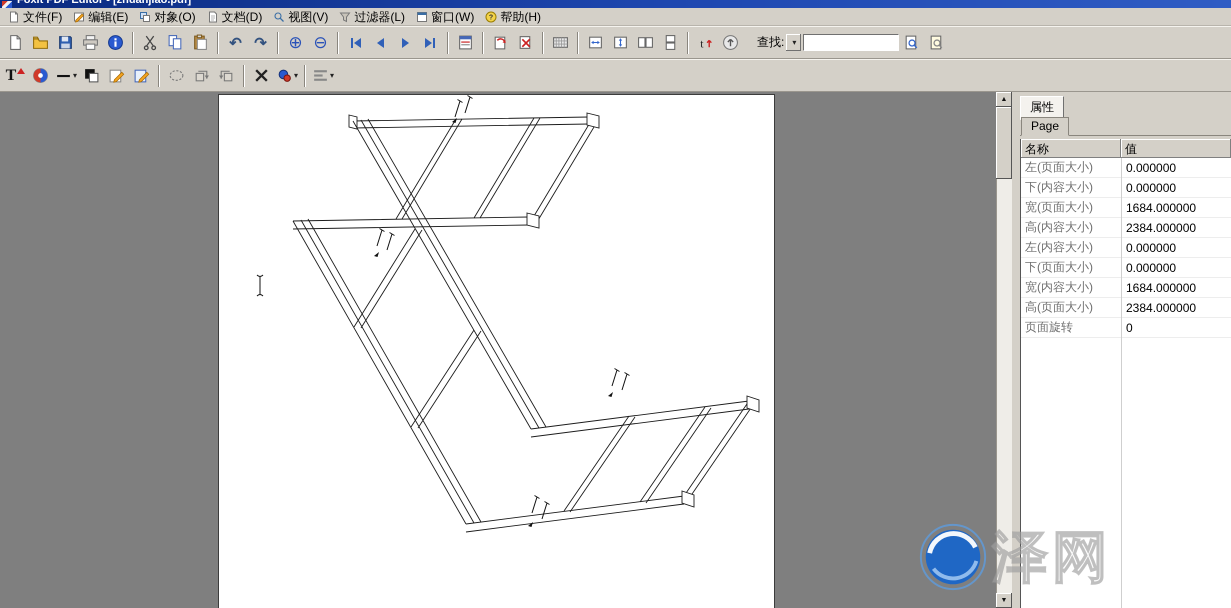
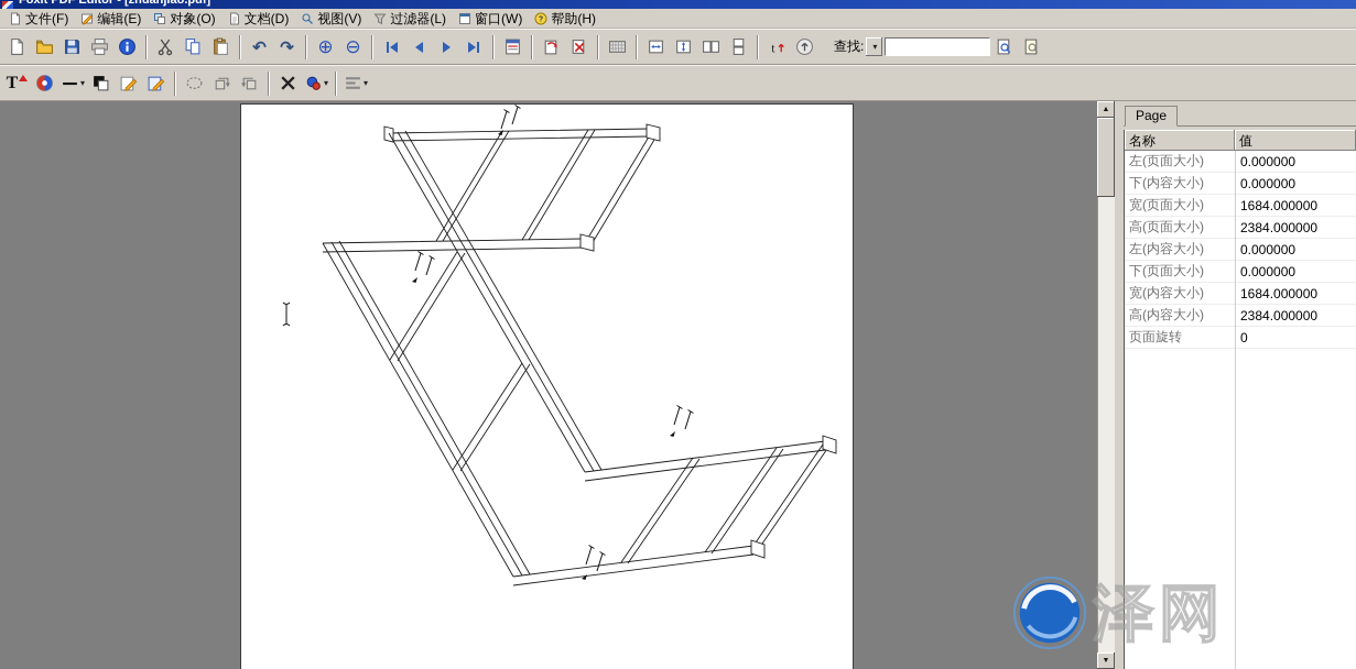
  Foxit PDF Editor - [zhuanjiao.pdf]
  文件(F)
  编辑(E)
  对象(O)
  文档(D)
  视图(V)
  过滤器(L)
  窗口(W)
  帮助(H)
  ↶
  ↷
  ⊕
  ⊖
  t
  查找:
  ▾
  T
  ▾
  ▾
  ▾
- 属性
  Page
  名称
  值
  左(页面大小)
  0.000000
  下(内容大小)
  0.000000
  宽(页面大小)
  1684.000000
- 高(内容大小)
+ 高(页面大小)
  2384.000000
  左(内容大小)
  0.000000
  下(页面大小)
  0.000000
  宽(内容大小)
  1684.000000
- 高(页面大小)
+ 高(内容大小)
  2384.000000
  页面旋转
  0
  泽网
